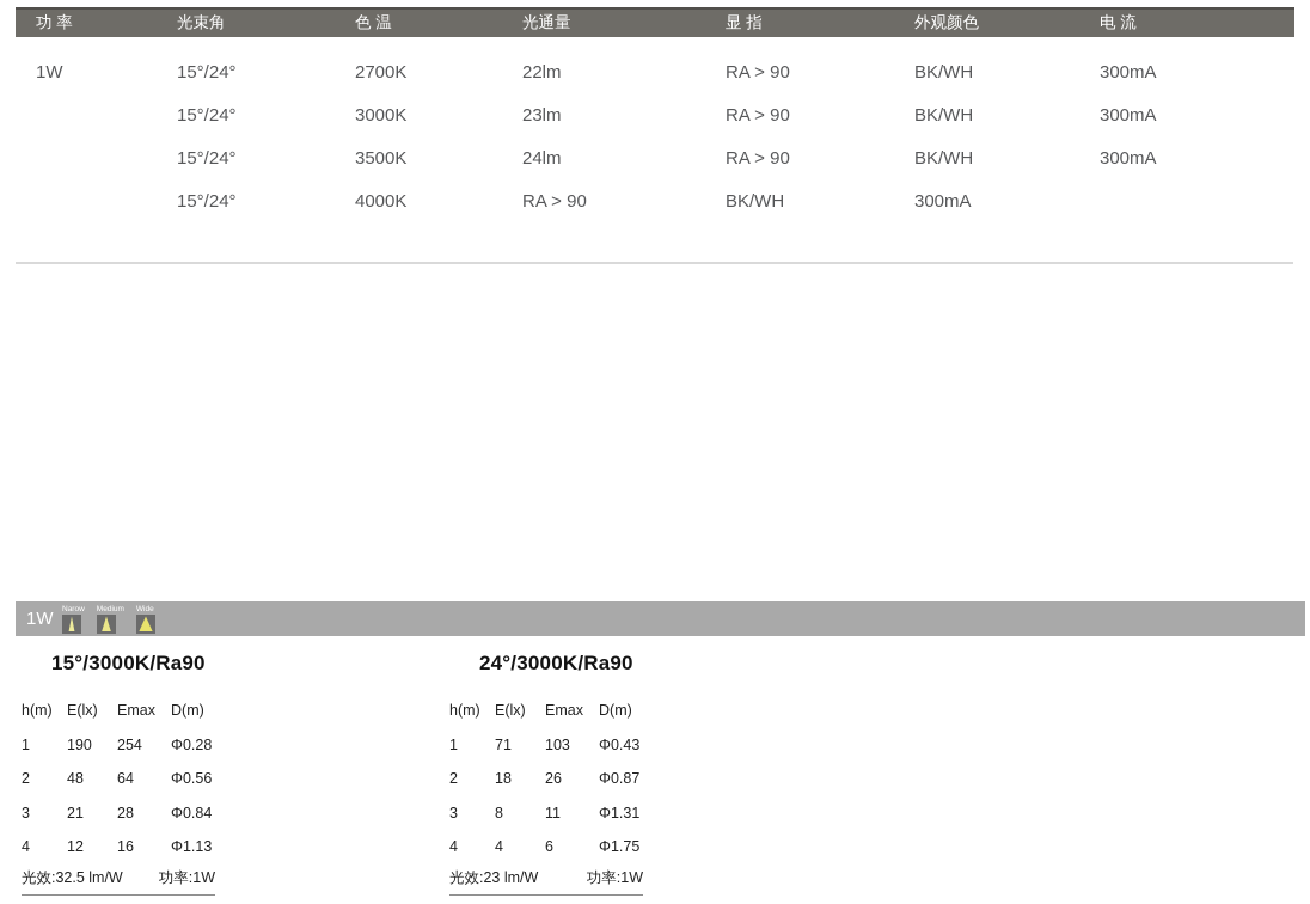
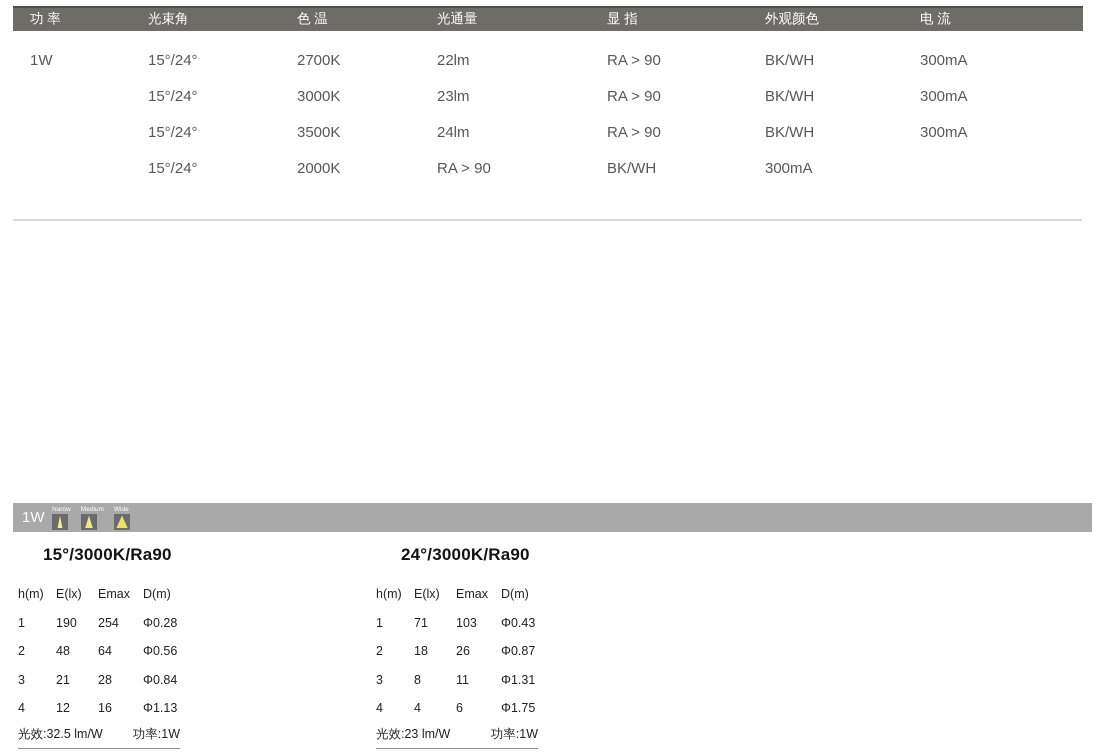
  功 率
  光束角
  色 温
  光通量
  显 指
  外观颜色
  电 流
  1W
  15°/24°
  2700K
  22lm
  RA > 90
  BK/WH
  300mA
  15°/24°
  3000K
  23lm
  RA > 90
  BK/WH
  300mA
  15°/24°
  3500K
  24lm
  RA > 90
  BK/WH
  300mA
  15°/24°
- 4000K
+ 2000K
  RA > 90
  BK/WH
  300mA
  1W
  15°/3000K/Ra90
  h(m)
  E(lx)
  Emax
  D(m)
  1
  190
  254
  Φ0.28
  2
  48
  64
  Φ0.56
  3
  21
  28
  Φ0.84
  4
  12
  16
  Φ1.13
  光效:32.5 lm/W
  功率:1W
  24°/3000K/Ra90
  h(m)
  E(lx)
  Emax
  D(m)
  1
  71
  103
  Φ0.43
  2
  18
  26
  Φ0.87
  3
  8
  11
  Φ1.31
  4
  4
  6
  Φ1.75
  光效:23 lm/W
  功率:1W
